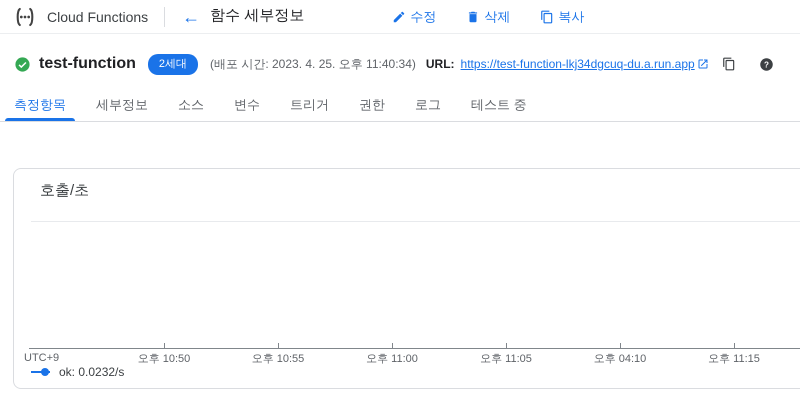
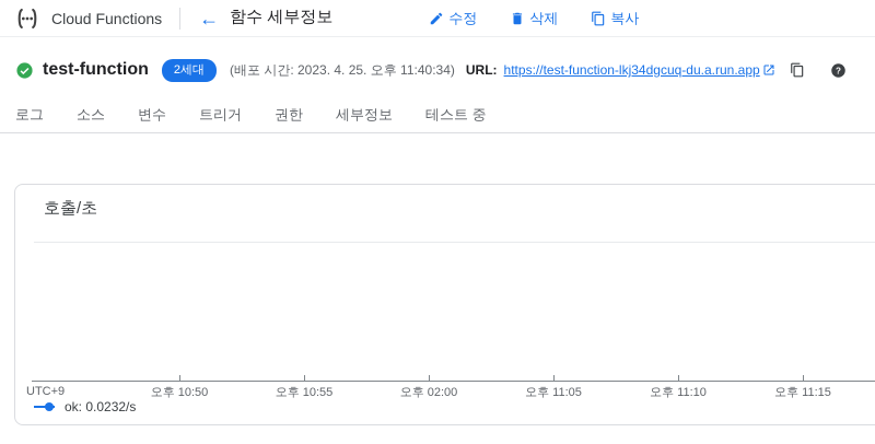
  Cloud Functions
  ←
  함수 세부정보
  수정
  삭제
  복사
  test-function
  2세대
  (배포 시간: 2023. 4. 25. 오후 11:40:34)
  URL:
  https://test-function-lkj34dgcuq-du.a.run.app
  ?
- 측정항목
- 세부정보
+ 로그
  소스
  변수
  트리거
  권한
- 로그
+ 세부정보
  테스트 중
  호출/초
  UTC+9
  오후 10:50
  오후 10:55
- 오후 11:00
+ 오후 02:00
  오후 11:05
- 오후 04:10
+ 오후 11:10
  오후 11:15
  ok: 0.0232/s
